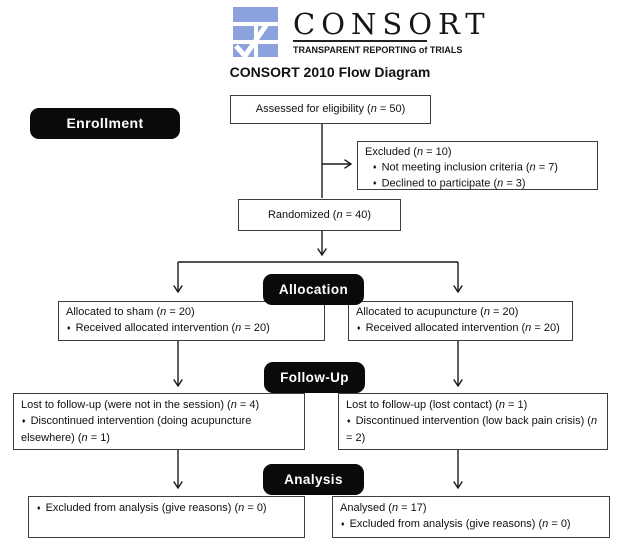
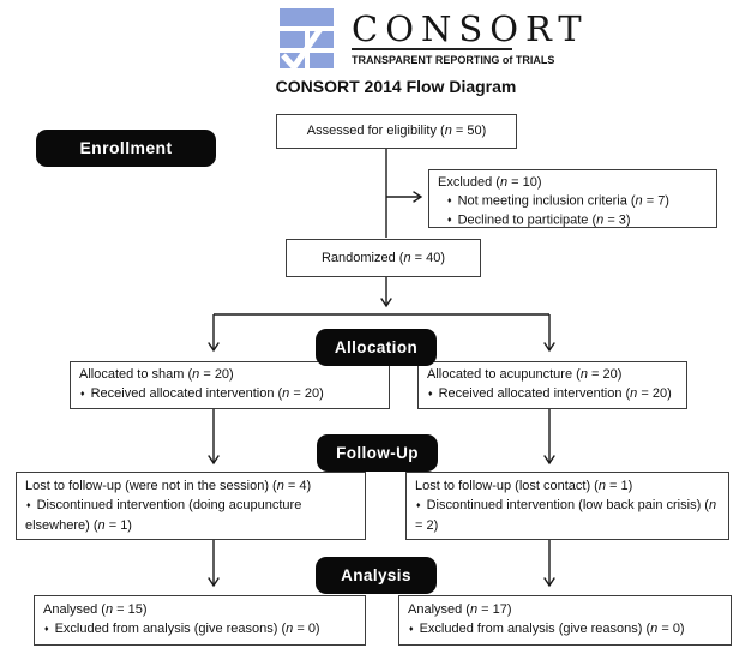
  CONSORT
  TRANSPARENT REPORTING of TRIALS
- CONSORT 2010 Flow Diagram
+ CONSORT 2014 Flow Diagram
  Assessed for eligibility (n = 50)
  Enrollment
  Excluded (n = 10)
  Not meeting inclusion criteria (n = 7)
  Declined to participate (n = 3)
  Randomized (n = 40)
  Allocation
  Allocated to sham (n = 20)
  Received allocated intervention (n = 20)
  Allocated to acupuncture (n = 20)
  Received allocated intervention (n = 20)
  Follow-Up
  Lost to follow-up (were not in the session) (n = 4)
  Discontinued intervention (doing acupuncture elsewhere) (n = 1)
  Lost to follow-up (lost contact) (n = 1)
  Discontinued intervention (low back pain crisis) (n = 2)
  Analysis
+ Analysed (n = 15)
  Excluded from analysis (give reasons) (n = 0)
  Analysed (n = 17)
  Excluded from analysis (give reasons) (n = 0)
